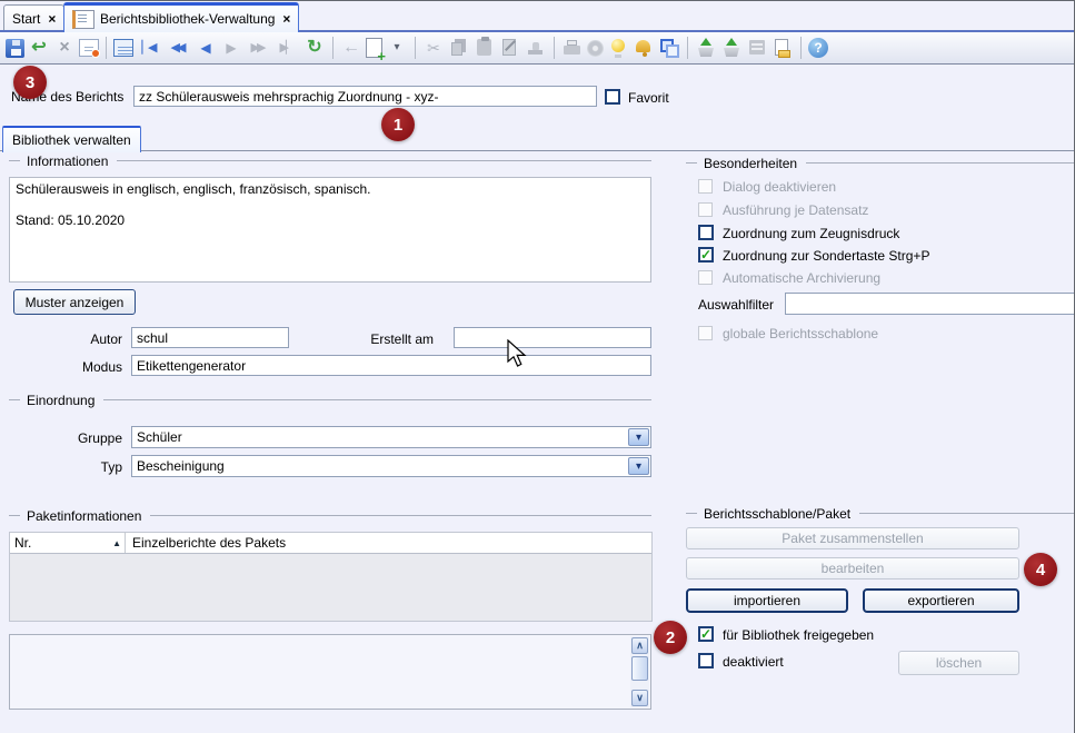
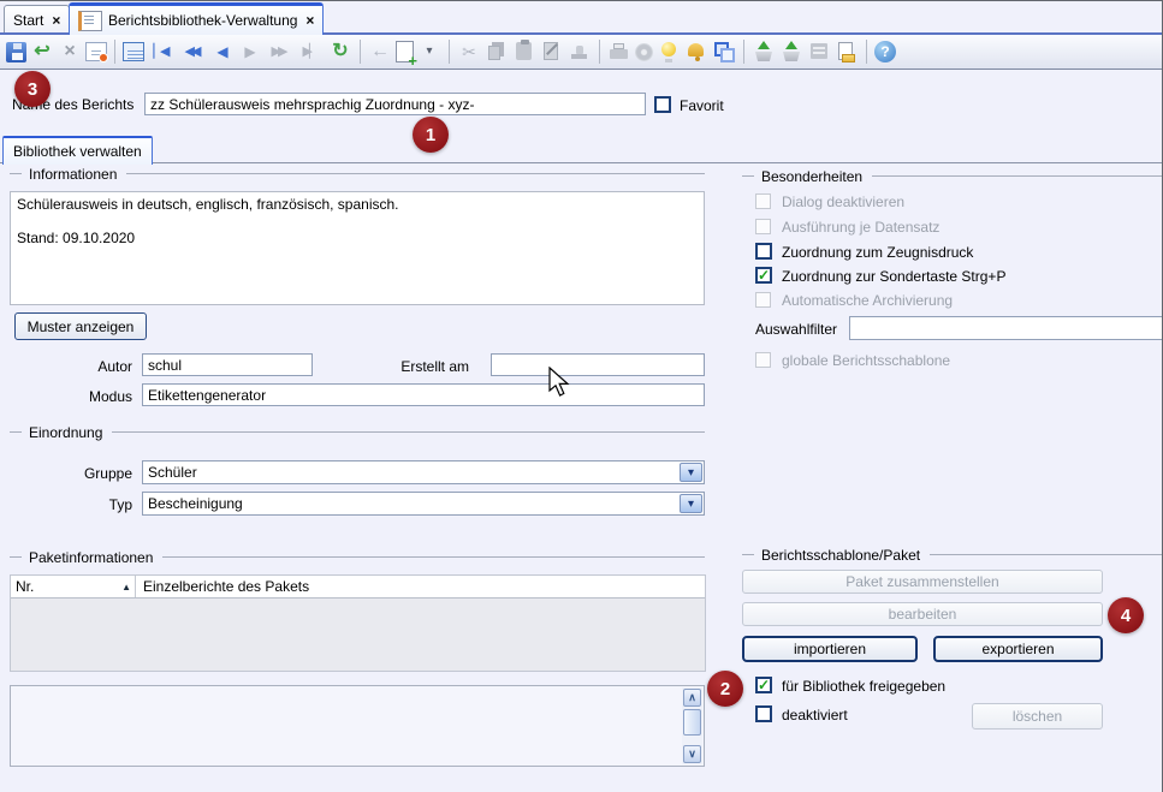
  Start
  ×
  Berichtsbibliothek-Verwaltung
  ×
  ↩
  ×
  ▏◀
  ◀◀
  ◀
  ▶
  ▶▶
  ▶▏
  ↻
  ←
  ▾
  ✂
  ?
  Ne des Berichts
  zz Schülerausweis mehrsprachig Zuordnung - xyz-
  Favorit
  Bibliothek verwalten
  Informationen
- Schülerausweis in englisch, englisch, französisch, spanisch.
+ Schülerausweis in deutsch, englisch, französisch, spanisch.
- Stand: 05.10.2020
+ Stand: 09.10.2020
  Muster anzeigen
  Autor
  schul
  Erstellt am
  Modus
  Etikettengenerator
  Einordnung
  Gruppe
  Schüler
  ▾
  Typ
  Bescheinigung
  ▾
  Paketinformationen
  Nr.
  ▲
  Einzelberichte des Pakets
  ∧
  ∨
  Besonderheiten
  Dialog deaktivieren
  Ausführung je Datensatz
  Zuordnung zum Zeugnisdruck
  ✓
  Zuordnung zur Sondertaste Strg+P
  Automatische Archivierung
  Auswahlfilter
  globale Berichtsschablone
  Berichtsschablone/Paket
  Paket zusammenstellen
  bearbeiten
  importieren
  exportieren
  ✓
  für Bibliothek freigegeben
  deaktiviert
  löschen
  1
  2
  3
  4
